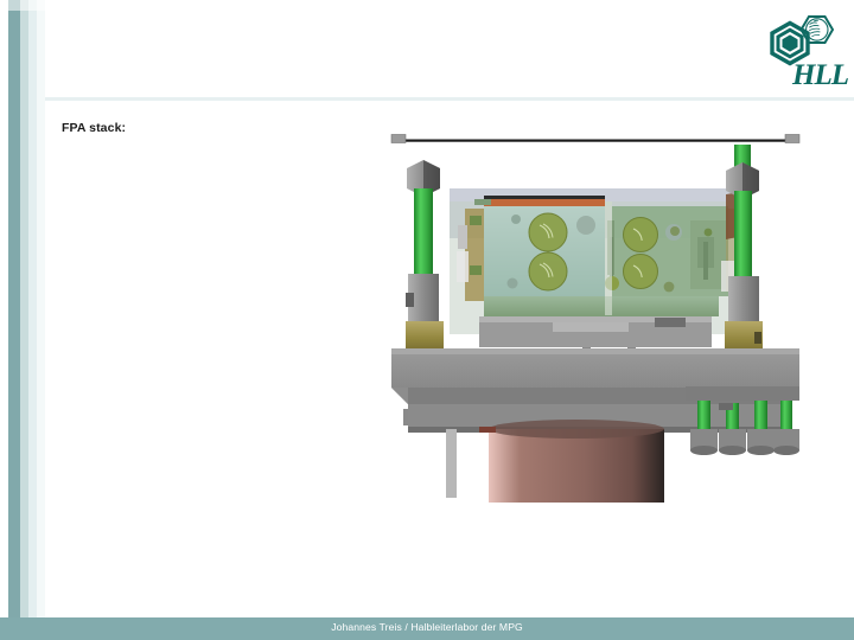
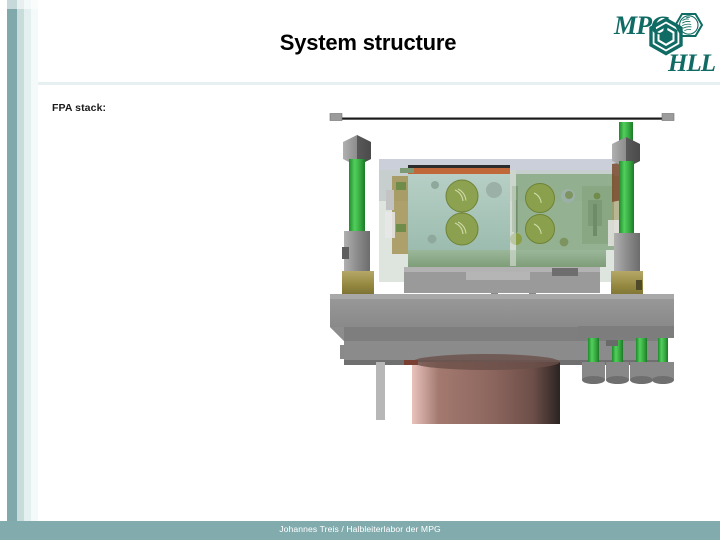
+ System structure
+ MPG
  HLL
  FPA stack:
  Johannes Treis / Halbleiterlabor der MPG
